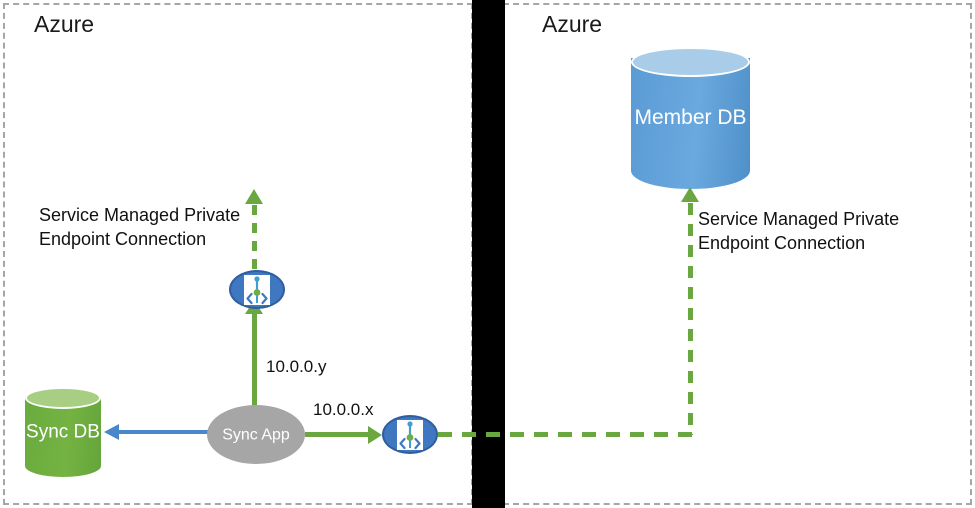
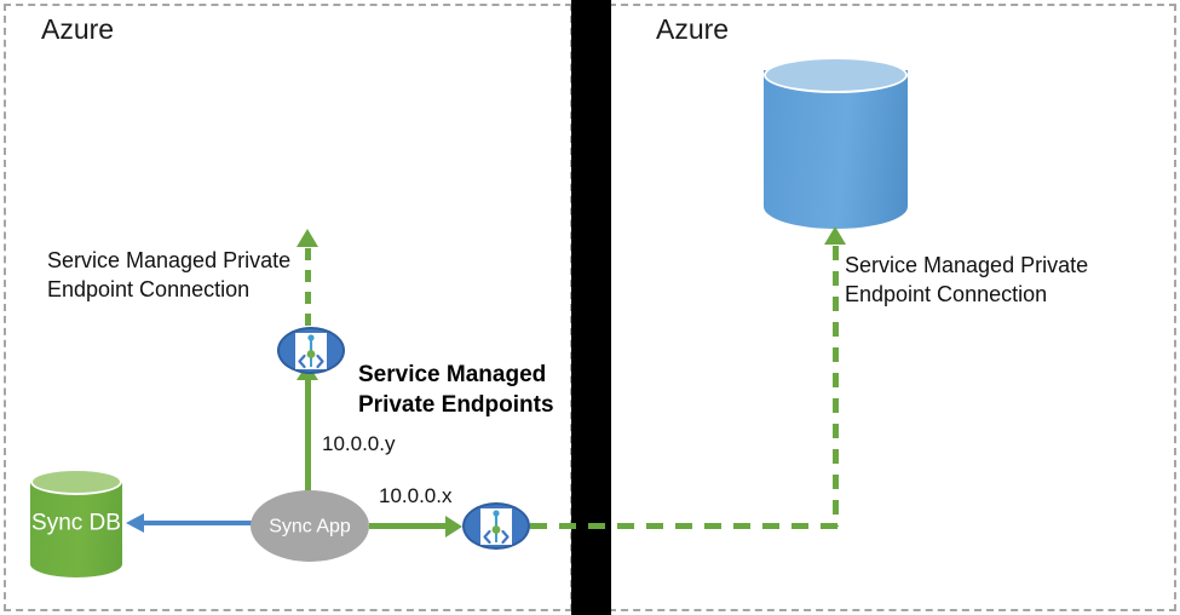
  Azure
  Service Managed Private
  Endpoint Connection
+ Service Managed
+ Private Endpoints
  10.0.0.y
  Sync DB
  Sync App
  10.0.0.x
  Azure
- Member DB
  Service Managed Private
  Endpoint Connection
